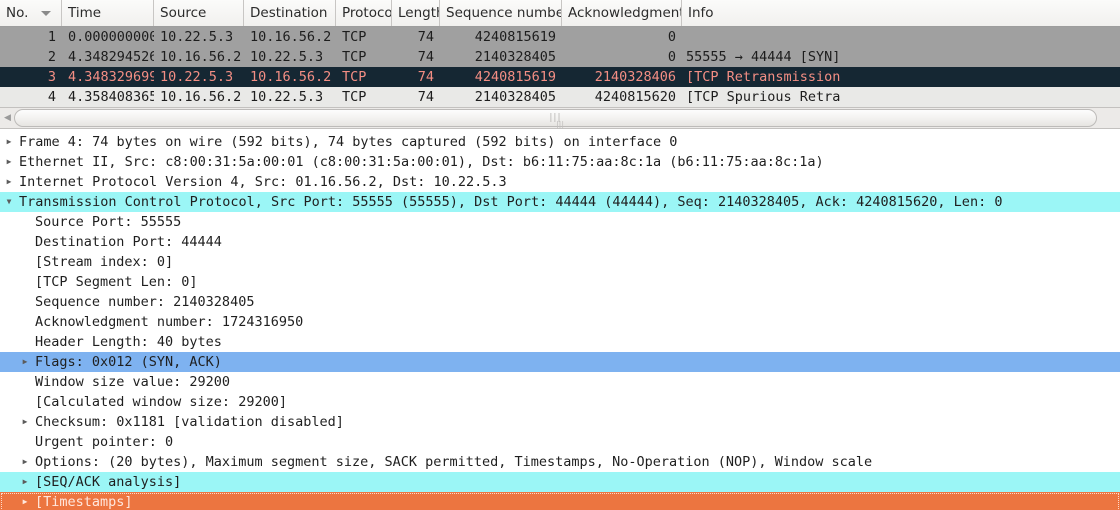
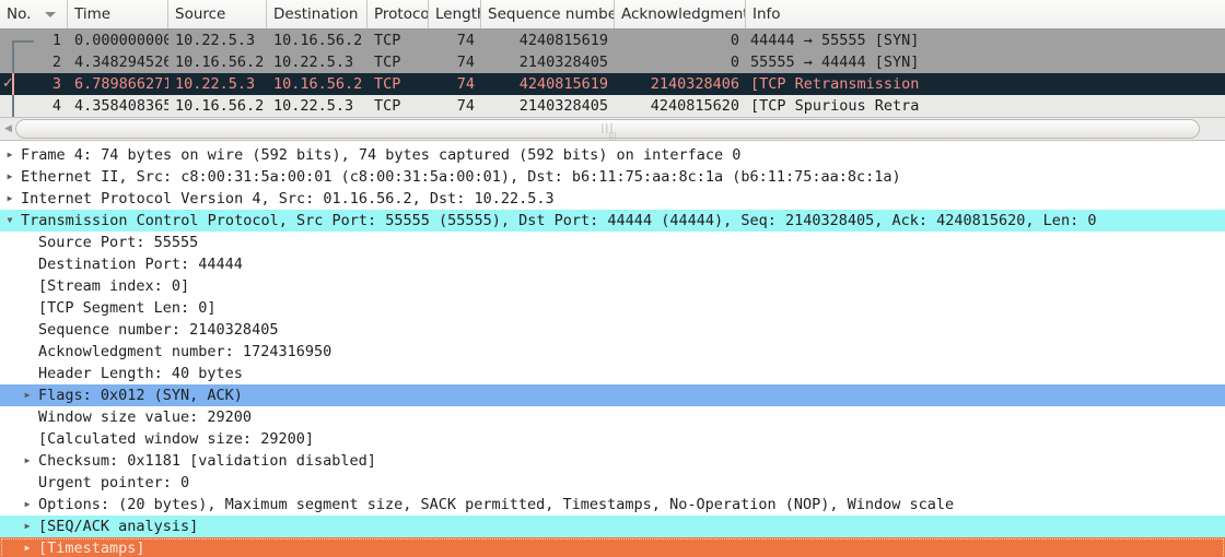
  No.
  Time
  Source
  Destination
  Protoco
  Lengt
  Sequence numbe
  Info
+ ✓
  1
  0.000000000
  10.22.5.3
  10.16.56.2
  TCP
  74
  4240815619
  0
+ 44444 → 55555 [SYN]
  2
  4.348294526
  10.16.56.2
  10.22.5.3
  TCP
  74
  2140328405
  0
  55555 → 44444 [SYN]
  3
- 4.348329699
+ 6.789866271
  10.22.5.3
  10.16.56.2
  TCP
  74
  4240815619
  2140328406
  [TCP Retransmission
  4
  4.358408365
  10.16.56.2
  10.22.5.3
  TCP
  74
  2140328405
  4240815620
  [TCP Spurious Retra
  ◀
  |||
  |||
  ▶
  Frame 4: 74 bytes on wire (592 bits), 74 bytes captured (592 bits) on interface 0
  ▶
  Ethernet II, Src: c8:00:31:5a:00:01 (c8:00:31:5a:00:01), Dst: b6:11:75:aa:8c:1a (b6:11:75:aa:8c:1a)
  ▶
  Internet Protocol Version 4, Src: 01.16.56.2, Dst: 10.22.5.3
  ▼
  Transmission Control Protocol, Src Port: 55555 (55555), Dst Port: 44444 (44444), Seq: 2140328405, Ack: 4240815620, Len: 0
  Source Port: 55555
  Destination Port: 44444
  [Stream index: 0]
  [TCP Segment Len: 0]
  Sequence number: 2140328405
  Acknowledgment number: 1724316950
  Header Length: 40 bytes
  ▶
  Flags: 0x012 (SYN, ACK)
  Window size value: 29200
  [Calculated window size: 29200]
  ▶
  Checksum: 0x1181 [validation disabled]
  Urgent pointer: 0
  ▶
  Options: (20 bytes), Maximum segment size, SACK permitted, Timestamps, No-Operation (NOP), Window scale
  ▶
  [SEQ/ACK analysis]
  ▶
  [Timestamps]
